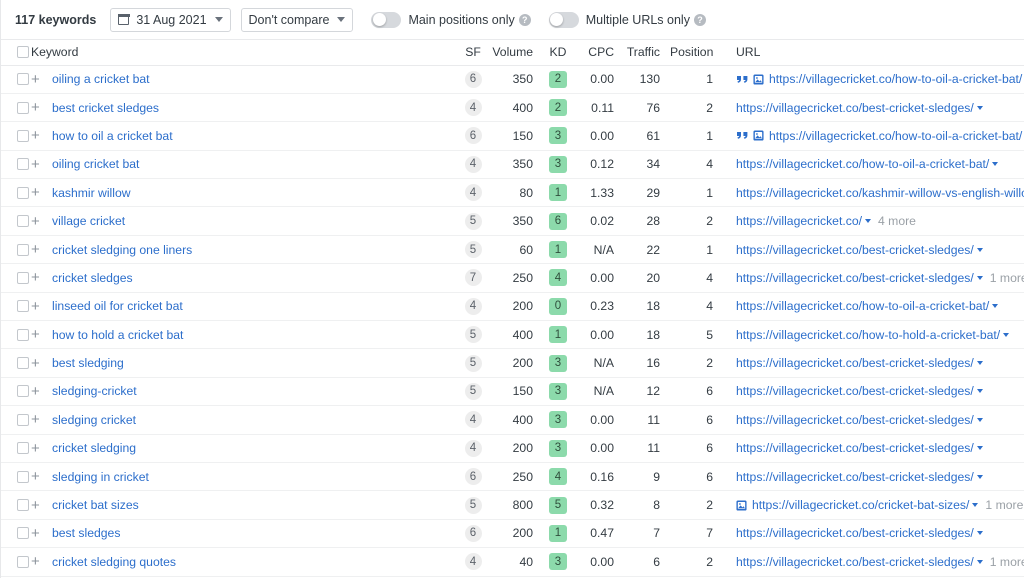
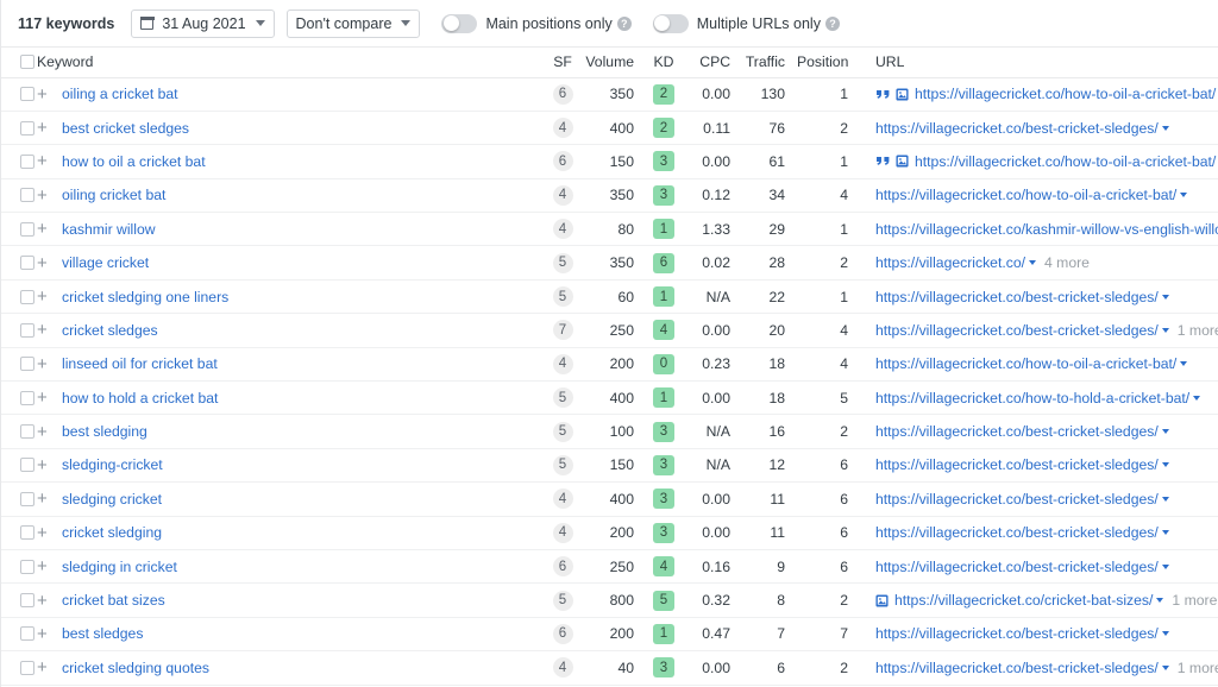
  117 keywords
  31 Aug 2021
  Don't compare
  Main positions only ?
  Multiple URLs only ?
  	Keyword	SF	Volume	KD	CPC	Traffic	Position	URL
  	+ oiling a cricket bat	6	350	2	0.00	130	1	https://villagecricket.co/how-to-oil-a-cricket-bat/
  	+ best cricket sledges	4	400	2	0.11	76	2	https://villagecricket.co/best-cricket-sledges/
  	+ how to oil a cricket bat	6	150	3	0.00	61	1	https://villagecricket.co/how-to-oil-a-cricket-bat/
  	+ oiling cricket bat	4	350	3	0.12	34	4	https://villagecricket.co/how-to-oil-a-cricket-bat/
  	+ kashmir willow	4	80	1	1.33	29	1	https://villagecricket.co/kashmir-willow-vs-english-will
  	+ village cricket	5	350	6	0.02	28	2	https://villagecricket.co/ 4 more
  	+ cricket sledging one liners	5	60	1	N/A	22	1	https://villagecricket.co/best-cricket-sledges/
  	+ cricket sledges	7	250	4	0.00	20	4	https://villagecricket.co/best-cricket-sledges/ 1 mor
  	+ linseed oil for cricket bat	4	200	0	0.23	18	4	https://villagecricket.co/how-to-oil-a-cricket-bat/
  	+ how to hold a cricket bat	5	400	1	0.00	18	5	https://villagecricket.co/how-to-hold-a-cricket-bat/
- 	+ best sledging	5	200	3	N/A	16	2	https://villagecricket.co/best-cricket-sledges/
+ 	+ best sledging	5	100	3	N/A	16	2	https://villagecricket.co/best-cricket-sledges/
  	+ sledging-cricket	5	150	3	N/A	12	6	https://villagecricket.co/best-cricket-sledges/
  	+ sledging cricket	4	400	3	0.00	11	6	https://villagecricket.co/best-cricket-sledges/
  	+ cricket sledging	4	200	3	0.00	11	6	https://villagecricket.co/best-cricket-sledges/
  	+ sledging in cricket	6	250	4	0.16	9	6	https://villagecricket.co/best-cricket-sledges/
  	+ cricket bat sizes	5	800	5	0.32	8	2	https://villagecricket.co/cricket-bat-sizes/ 1 more
  	+ best sledges	6	200	1	0.47	7	7	https://villagecricket.co/best-cricket-sledges/
  	+ cricket sledging quotes	4	40	3	0.00	6	2	https://villagecricket.co/best-cricket-sledges/ 1 mor
